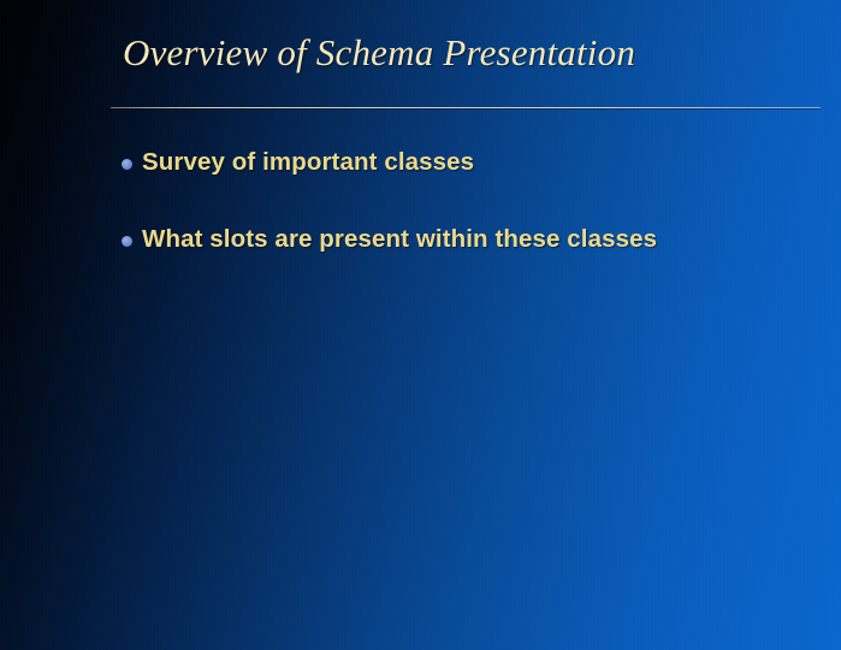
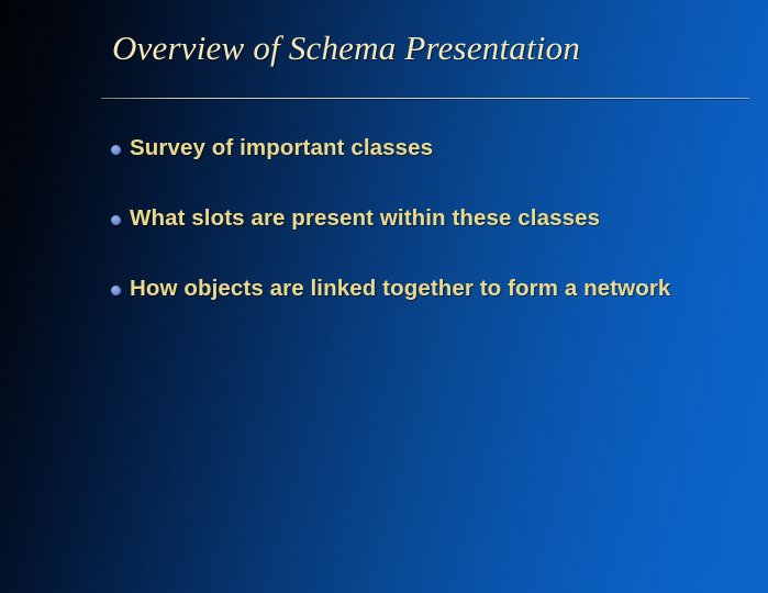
  Overview of Schema Presentation
  Survey of important classes
  What slots are present within these classes
+ How objects are linked together to form a network
